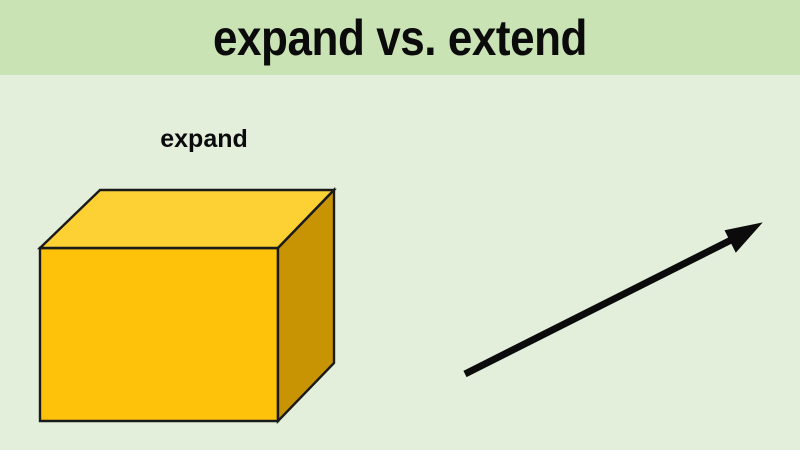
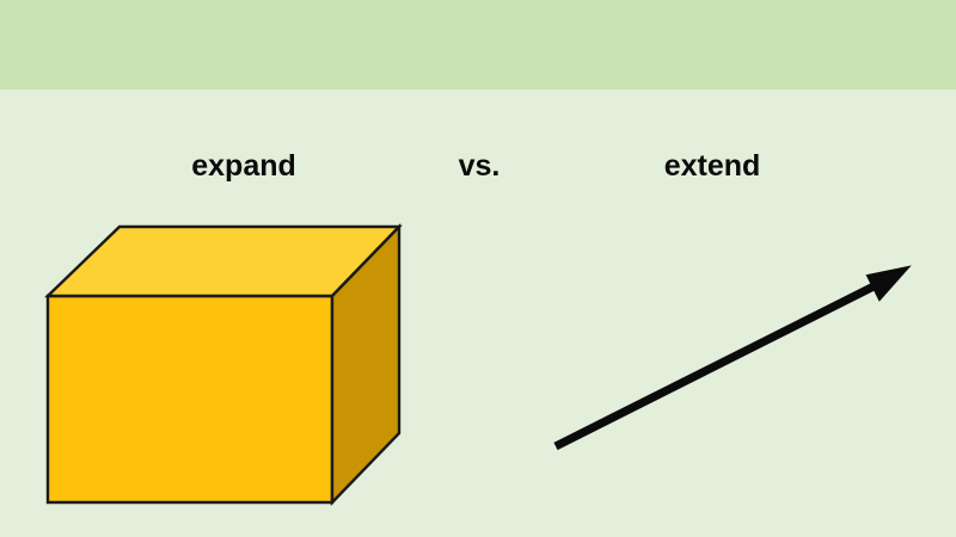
- expand vs. extend
  expand
+ vs.
+ extend
